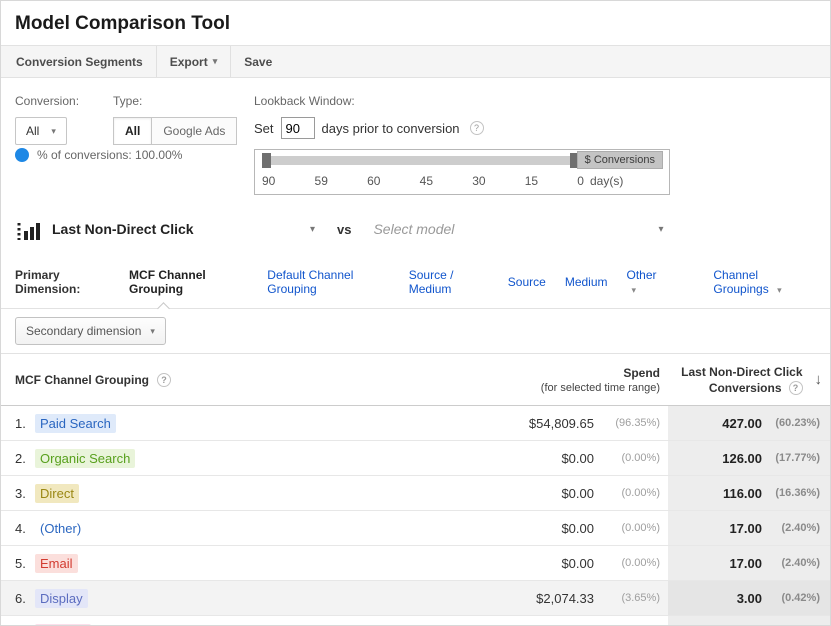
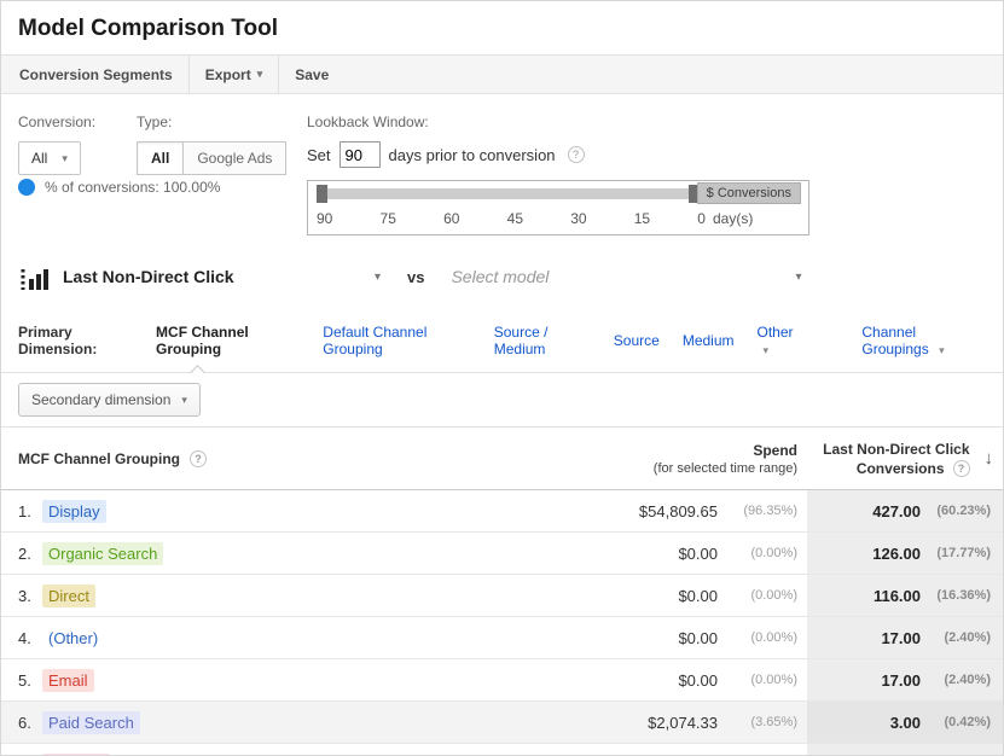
  Model Comparison Tool
  Conversion Segments
  Export
  ▾
  Save
  Conversion:
  All
  ▾
  Type:
  All
  Google Ads
  Lookback Window:
  Set
  90
  days prior to conversion
  ?
  $ Conversions
  90
- 59
+ 75
  60
  45
  30
  15
  0
  day(s)
  % of conversions: 100.00%
  Last Non-Direct Click
  ▾
  vs
  Select model
  ▾
  Primary Dimension:
  MCF Channel Grouping
  Default Channel Grouping
  Source / Medium
  Source
  Medium
  Other ▾
  Channel Groupings ▾
  Secondary dimension
  ▾
  MCF Channel Grouping
  ?
  Spend
  (for selected time range)
  Last Non-Direct Click
  Conversions
  ?
  ↓
  1.
- Paid Search
+ Display
  $54,809.65
  (96.35%)
  427.00
  (60.23%)
  2.
  Organic Search
  $0.00
  (0.00%)
  126.00
  (17.77%)
  3.
  Direct
  $0.00
  (0.00%)
  116.00
  (16.36%)
  4.
  (Other)
  $0.00
  (0.00%)
  17.00
  (2.40%)
  5.
  Email
  $0.00
  (0.00%)
  17.00
  (2.40%)
  6.
- Display
+ Paid Search
  $2,074.33
  (3.65%)
  3.00
  (0.42%)
